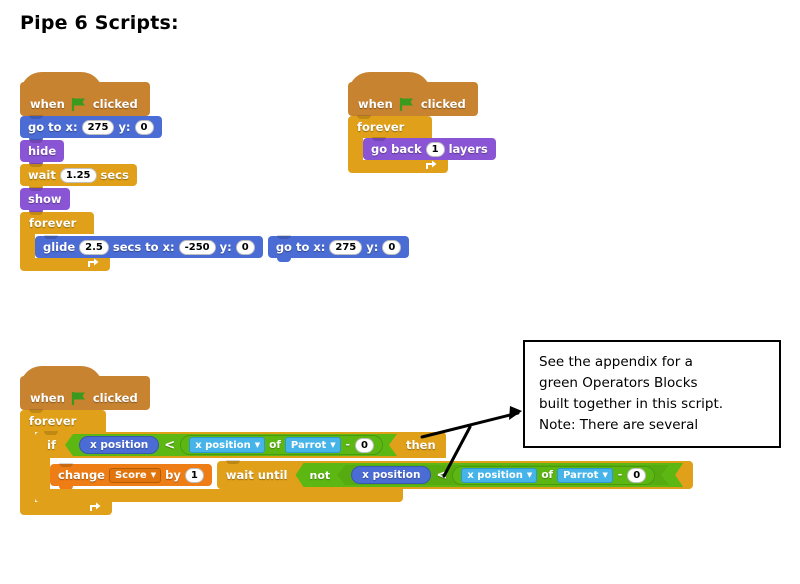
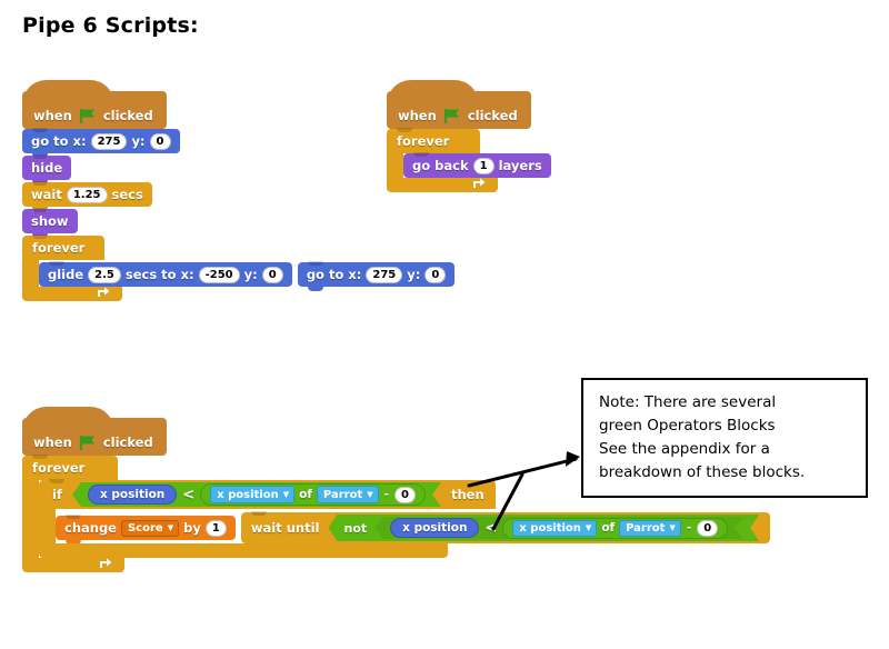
  Pipe 6 Scripts:
  when
  clicked
  go to x:
  275
  y:
  0
  hide
  wait
  1.25
  secs
  show
  forever
  glide
  2.5
  secs to x:
  -250
  y:
  0
  go to x:
  275
  y:
  0
  when
  clicked
  forever
  go back
  1
  layers
  when
  clicked
  forever
  if
  x position
  <
  x position
  ▼
  of
  Parrot
  ▼
  -
  0
  then
  change
  Score
  ▼
  by
  1
  wait until
  not
  x position
  <
  x position
  ▼
  of
  Parrot
  ▼
  -
  0
- See the appendix for a
+ Note: There are several
  green Operators Blocks
- built together in this script.
- Note: There are several
+ See the appendix for a
+ breakdown of these blocks.
